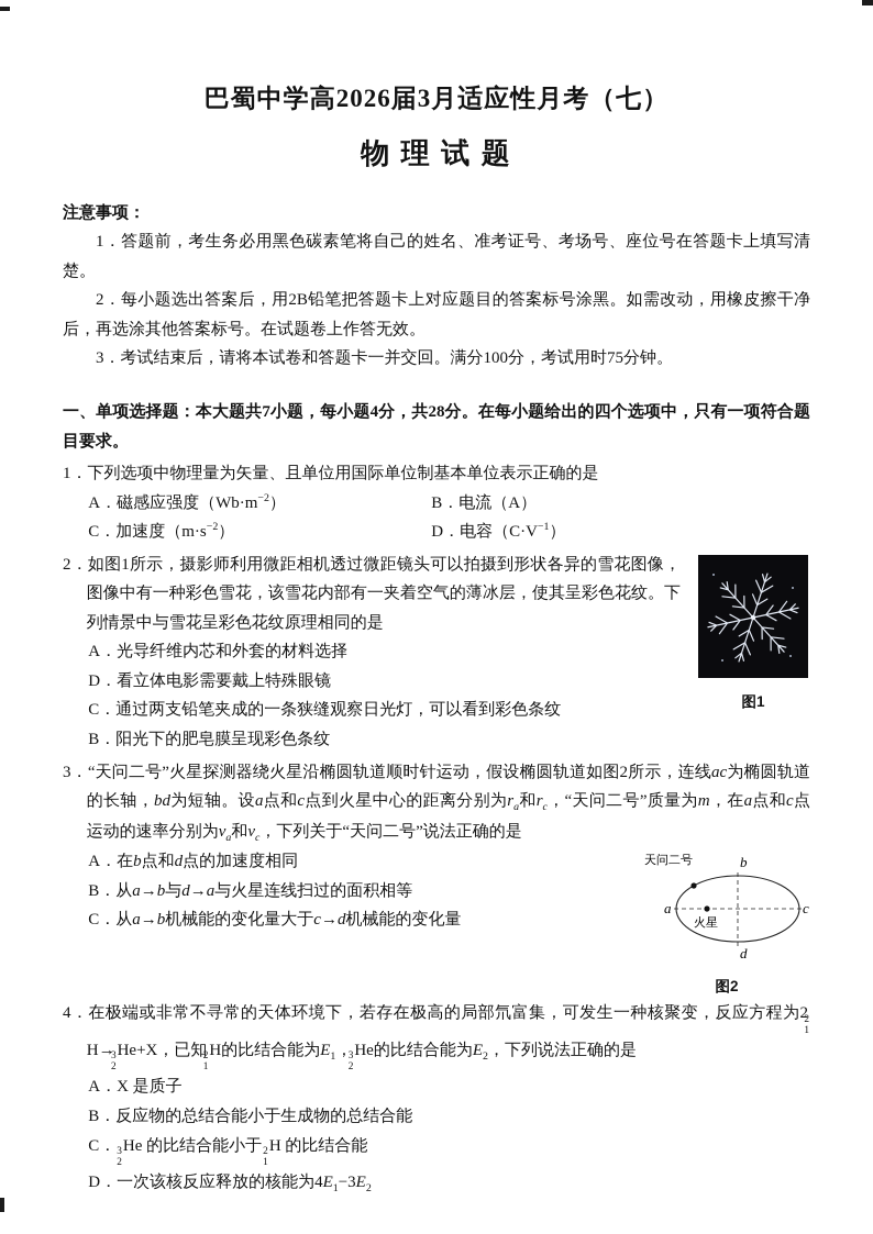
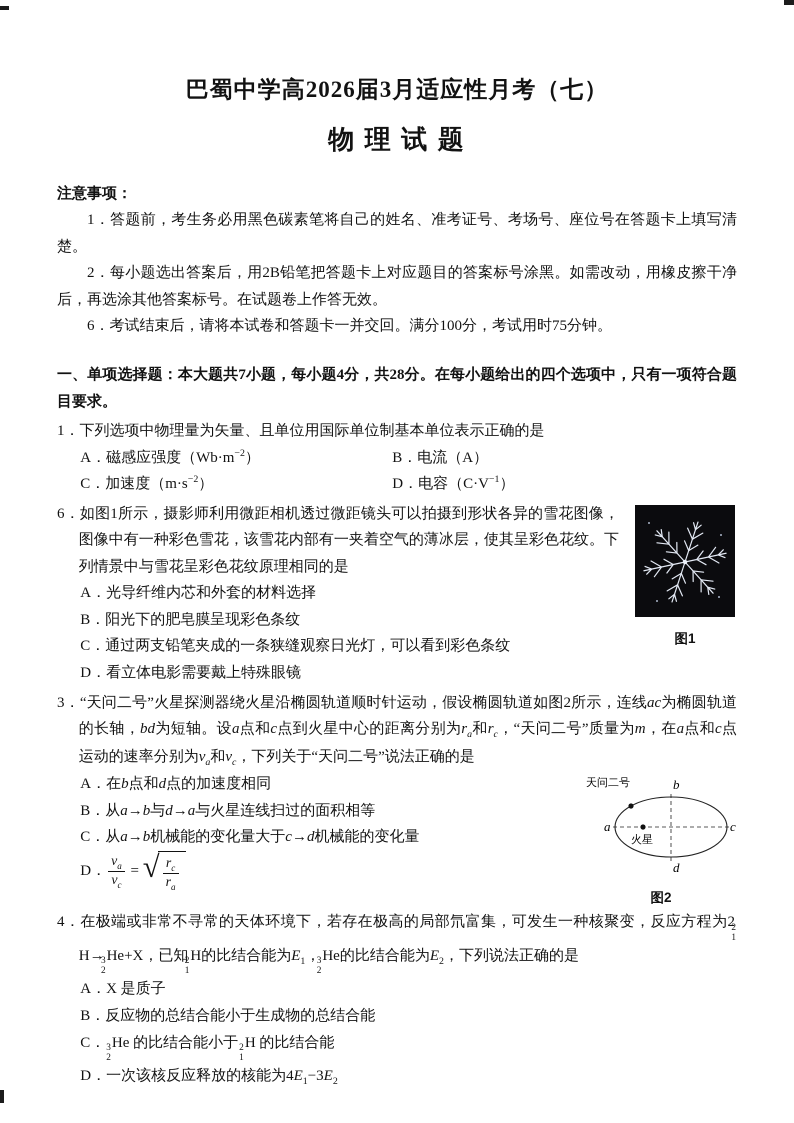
  巴蜀中学高2026届3月适应性月考（七）
  物 理 试 题
  注意事项：
  1．答题前，考生务必用黑色碳素笔将自己的姓名、准考证号、考场号、座位号在答题卡上填写清楚。
  2．每小题选出答案后，用2B铅笔把答题卡上对应题目的答案标号涂黑。如需改动，用橡皮擦干净后，再选涂其他答案标号。在试题卷上作答无效。
- 3．考试结束后，请将本试卷和答题卡一并交回。满分100分，考试用时75分钟。
+ 6．考试结束后，请将本试卷和答题卡一并交回。满分100分，考试用时75分钟。
  一、单项选择题：本大题共7小题，每小题4分，共28分。在每小题给出的四个选项中，只有一项符合题目要求。
  1．下列选项中物理量为矢量、且单位用国际单位制基本单位表示正确的是
  A．磁感应强度（Wb·m−2）
  B．电流（A）
  C．加速度（m·s−2）
  D．电容（C·V−1）
  图1
- 2．如图1所示，摄影师利用微距相机透过微距镜头可以拍摄到形状各异的雪花图像，图像中有一种彩色雪花，该雪花内部有一夹着空气的薄冰层，使其呈彩色花纹。下列情景中与雪花呈彩色花纹原理相同的是
+ 6．如图1所示，摄影师利用微距相机透过微距镜头可以拍摄到形状各异的雪花图像，图像中有一种彩色雪花，该雪花内部有一夹着空气的薄冰层，使其呈彩色花纹。下列情景中与雪花呈彩色花纹原理相同的是
  A．光导纤维内芯和外套的材料选择
- D．看立体电影需要戴上特殊眼镜
+ B．阳光下的肥皂膜呈现彩色条纹
  C．通过两支铅笔夹成的一条狭缝观察日光灯，可以看到彩色条纹
- B．阳光下的肥皂膜呈现彩色条纹
+ D．看立体电影需要戴上特殊眼镜
  3．“天问二号”火星探测器绕火星沿椭圆轨道顺时针运动，假设椭圆轨道如图2所示，连线ac为椭圆轨道的长轴，bd为短轴。设a点和c点到火星中心的距离分别为ra和rc，“天问二号”质量为m，在a点和c点运动的速率分别为va和vc，下列关于“天问二号”说法正确的是
  天问二号
  火星
  a
  b
  c
  d
  图2
  A．在b点和d点的加速度相同
  B．从a→b与d→a与火星连线扫过的面积相等
  C．从a→b机械能的变化量大于c→d机械能的变化量
+ D．
+ va
+ vc
+ =
+ √
+ rc
+ ra
  4．在极端或非常不寻常的天体环境下，若存在极高的局部氘富集，可发生一种核聚变，反应方程为2
  2
  1
  H→
  3
  2
  He+X，已知
  2
  1
  H的比结合能为E1，
  3
  2
  He的比结合能为E2，下列说法正确的是
  A．X 是质子
  B．反应物的总结合能小于生成物的总结合能
  C．
  3
  2
  He 的比结合能小于
  2
  1
  H 的比结合能
  D．一次该核反应释放的核能为4E1−3E2
